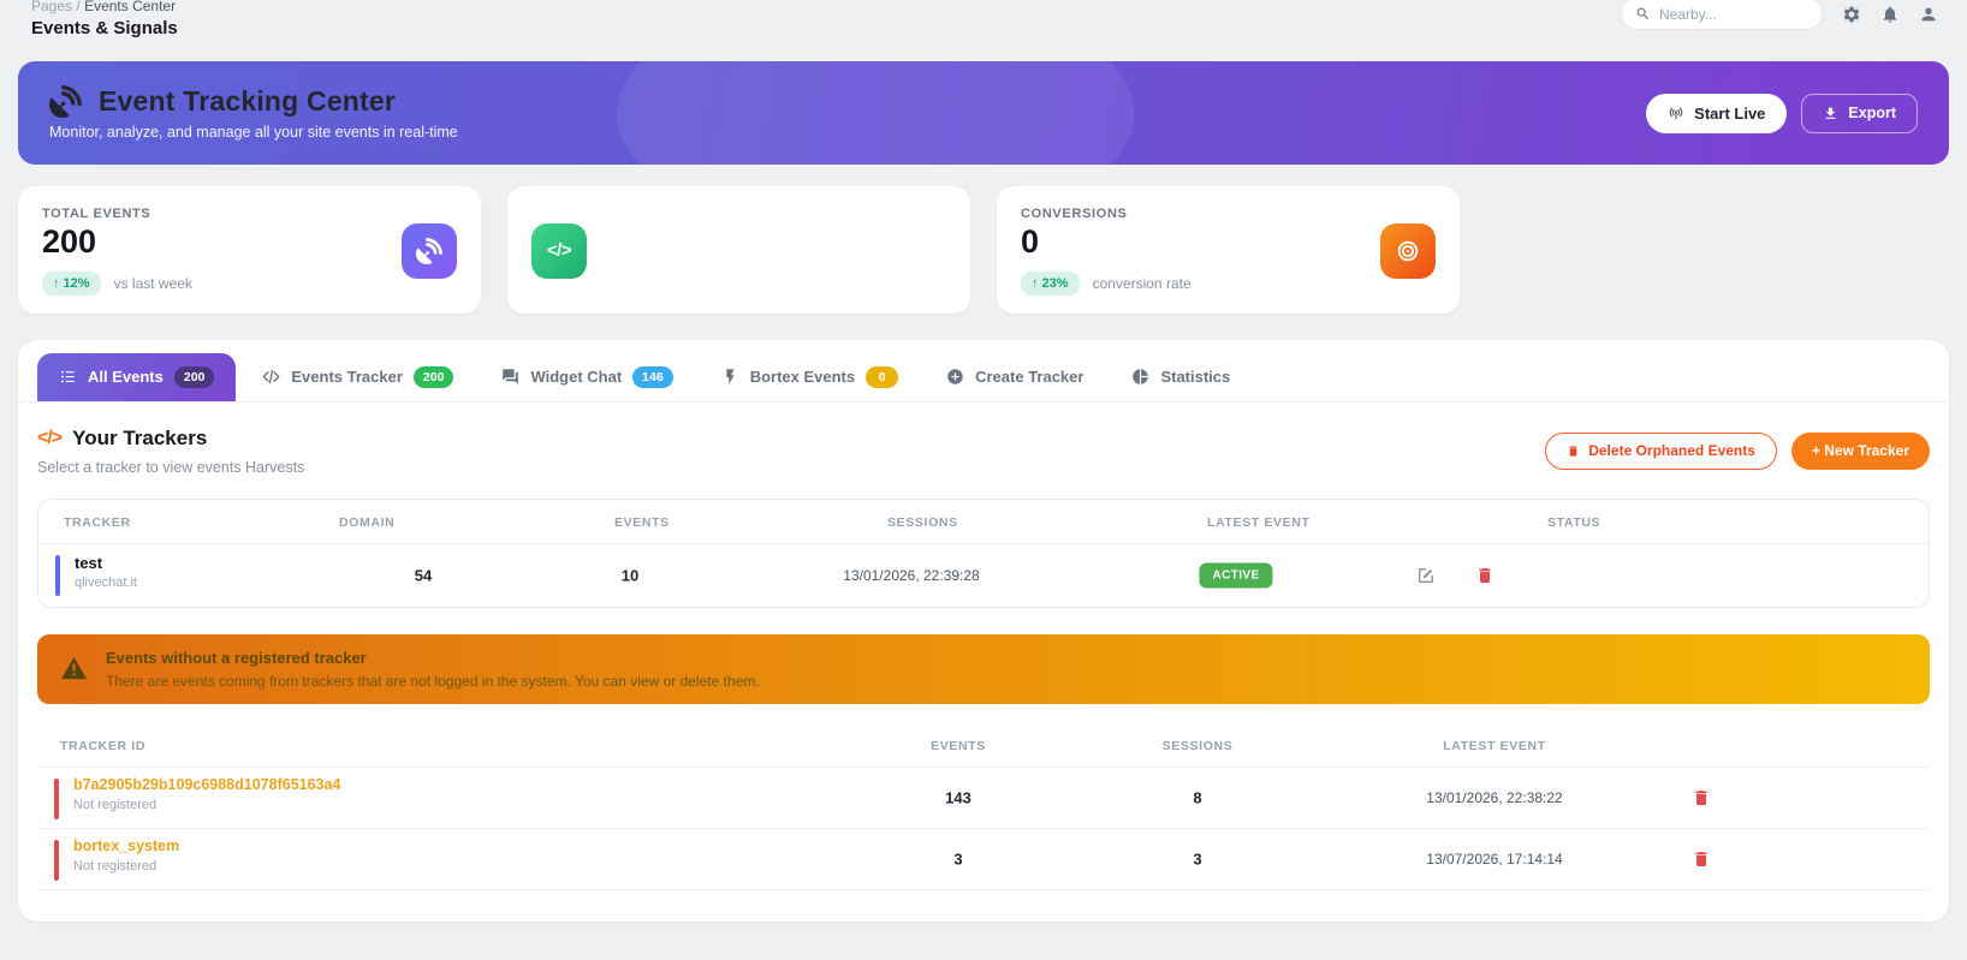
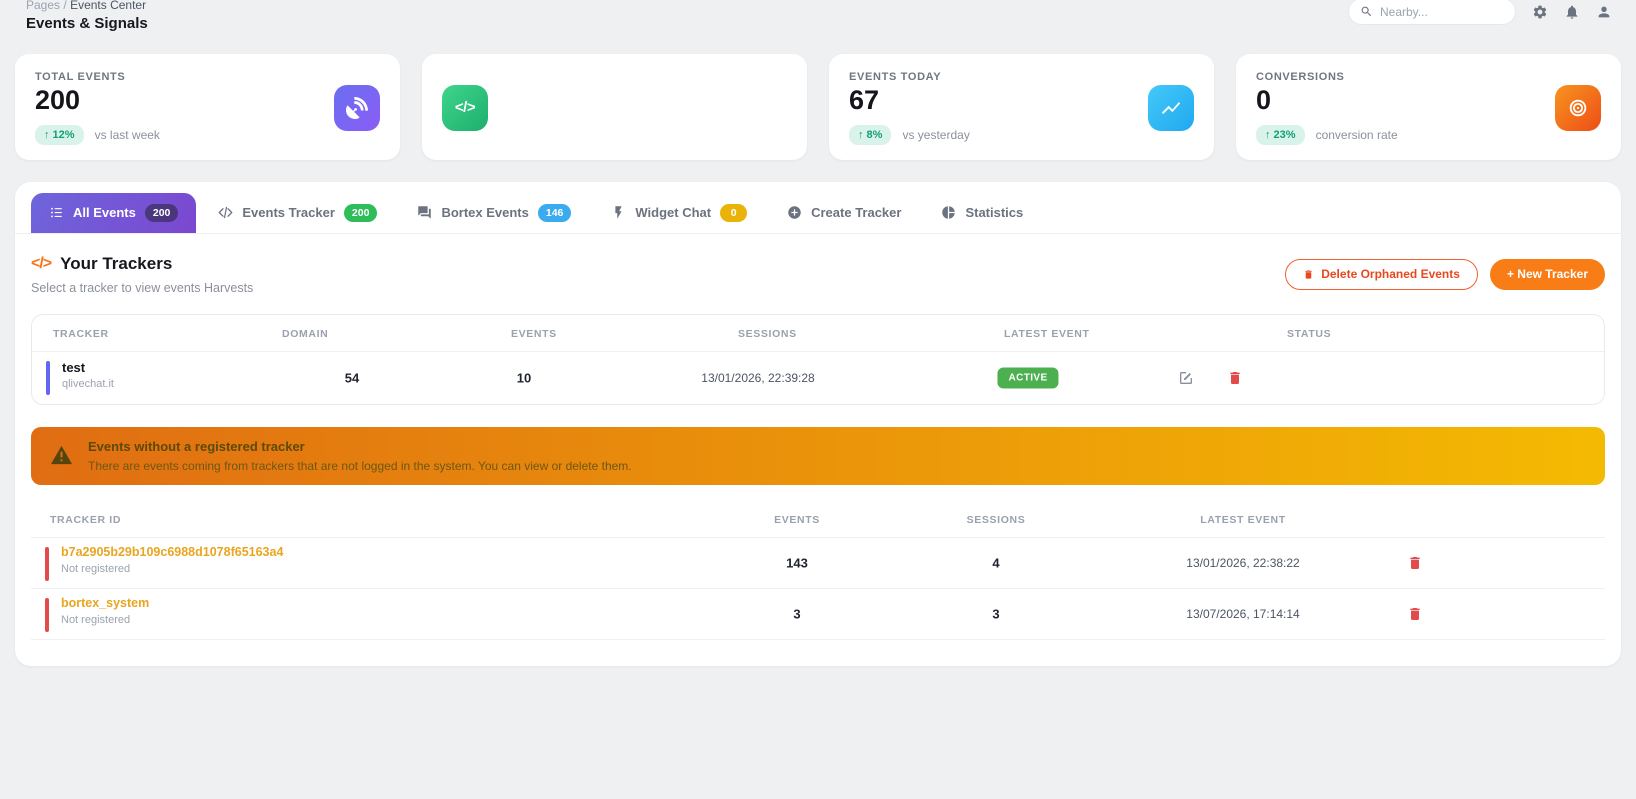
  Pages / Events Center
  Events & Signals
  Nearby...
- Event Tracking Center
- Monitor, analyze, and manage all your site events in real-time
- Start Live
- Export
  TOTAL EVENTS
  200
  ↑ 12%
  vs last week
  </>
+ EVENTS TODAY
+ 67
+ ↑ 8%
+ vs yesterday
  CONVERSIONS
  0
  ↑ 23%
  conversion rate
  All Events
  200
  Events Tracker
  200
- Widget Chat
+ Bortex Events
  146
- Bortex Events
+ Widget Chat
  0
  Create Tracker
  Statistics
  </>
  Your Trackers
  Select a tracker to view events Harvests
  Delete Orphaned Events
  + New Tracker
  TRACKER
  DOMAIN
  EVENTS
  SESSIONS
  LATEST EVENT
  STATUS
  test
  qlivechat.it
  54
  10
  13/01/2026, 22:39:28
  ACTIVE
  Events without a registered tracker
  There are events coming from trackers that are not logged in the system. You can view or delete them.
  TRACKER ID
  EVENTS
  SESSIONS
  LATEST EVENT
  b7a2905b29b109c6988d1078f65163a4
  Not registered
  143
- 8
+ 4
  13/01/2026, 22:38:22
  bortex_system
  Not registered
  3
  3
  13/07/2026, 17:14:14
